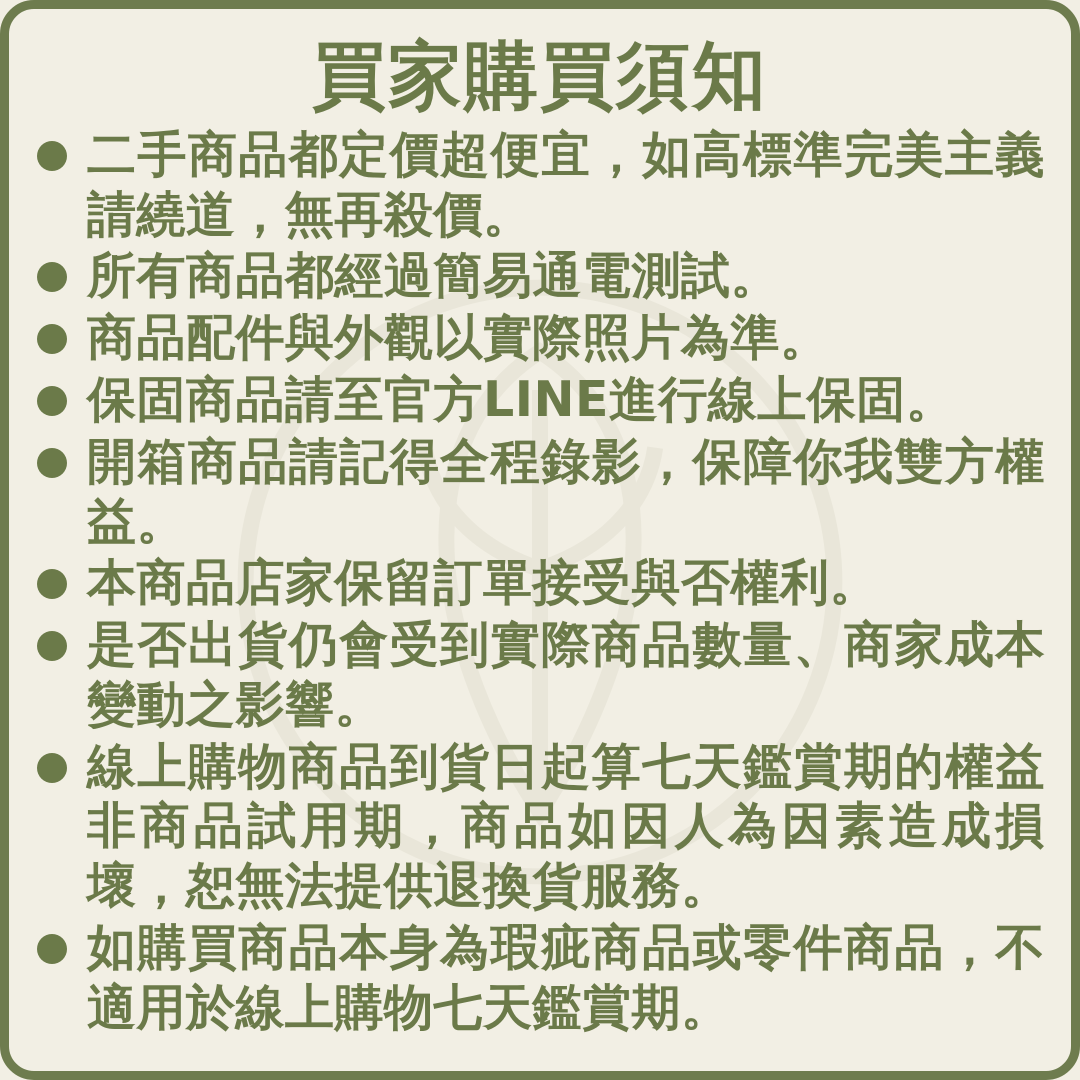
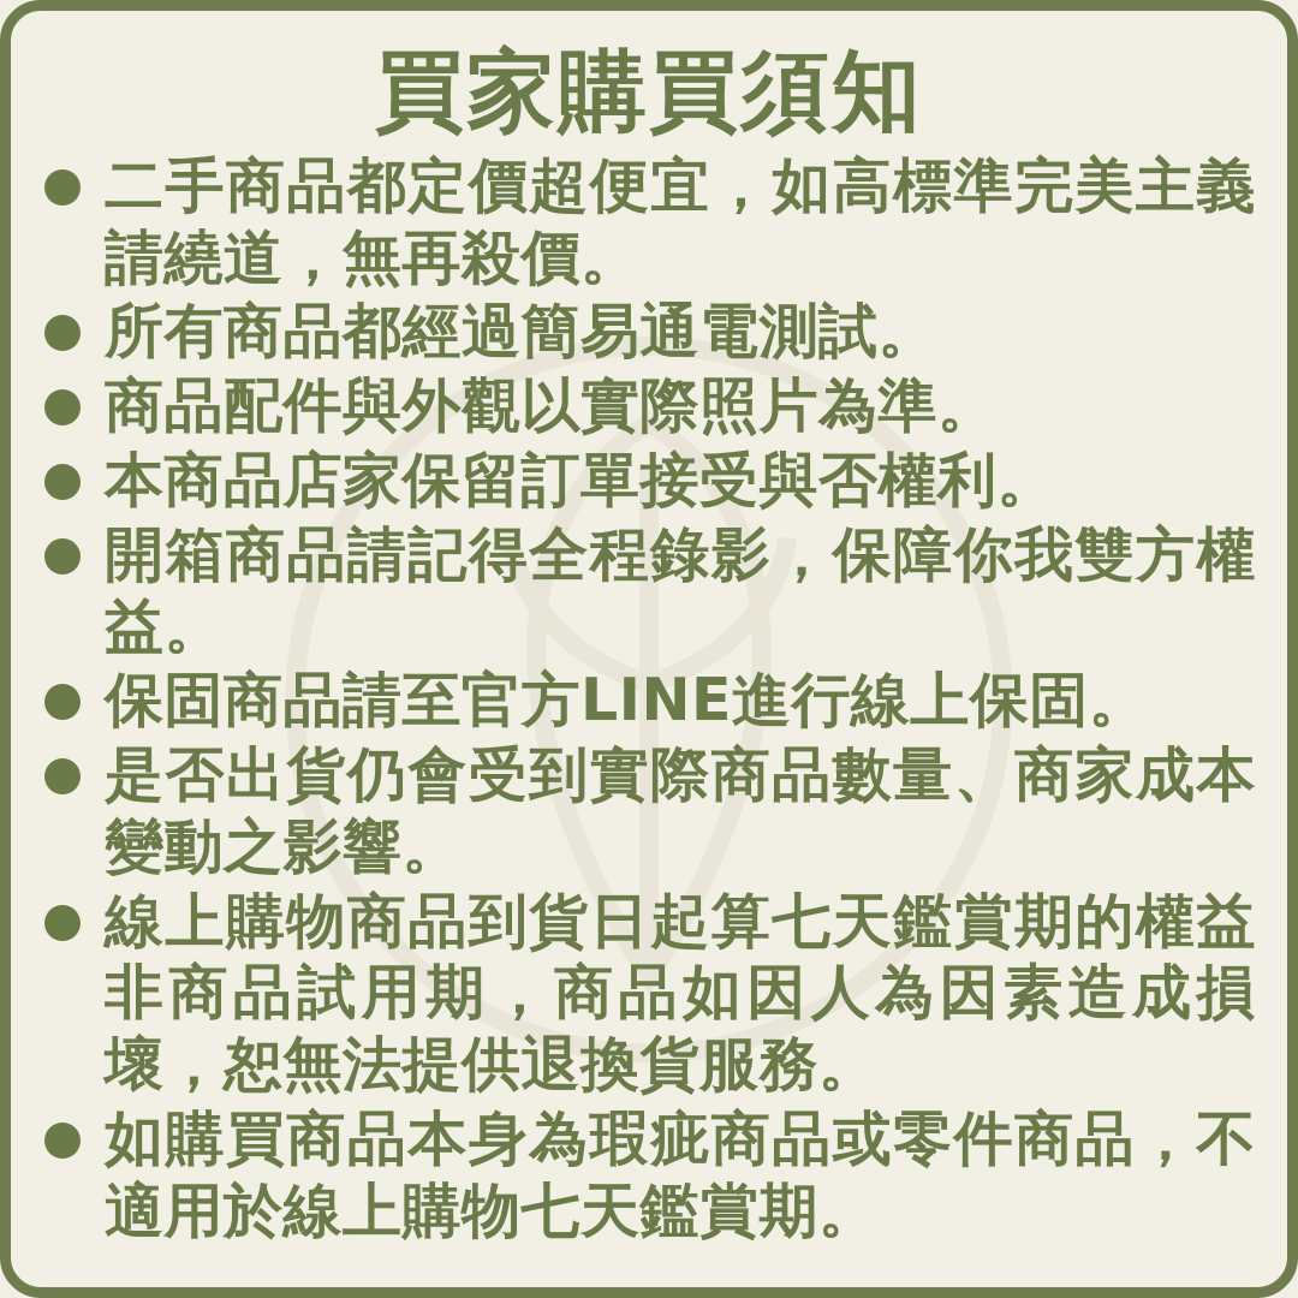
  買家購買須知
  二手商品都定價超便宜，如高標準完美主義請繞道，無再殺價。
  所有商品都經過簡易通電測試。
  商品配件與外觀以實際照片為準。
- 保固商品請至官方LINE進行線上保固。
+ 本商品店家保留訂單接受與否權利。
  開箱商品請記得全程錄影，保障你我雙方權益。
- 本商品店家保留訂單接受與否權利。
+ 保固商品請至官方LINE進行線上保固。
  是否出貨仍會受到實際商品數量、商家成本變動之影響。
  線上購物商品到貨日起算七天鑑賞期的權益非商品試用期，商品如因人為因素造成損壞，恕無法提供退換貨服務。
  如購買商品本身為瑕疵商品或零件商品，不適用於線上購物七天鑑賞期。
